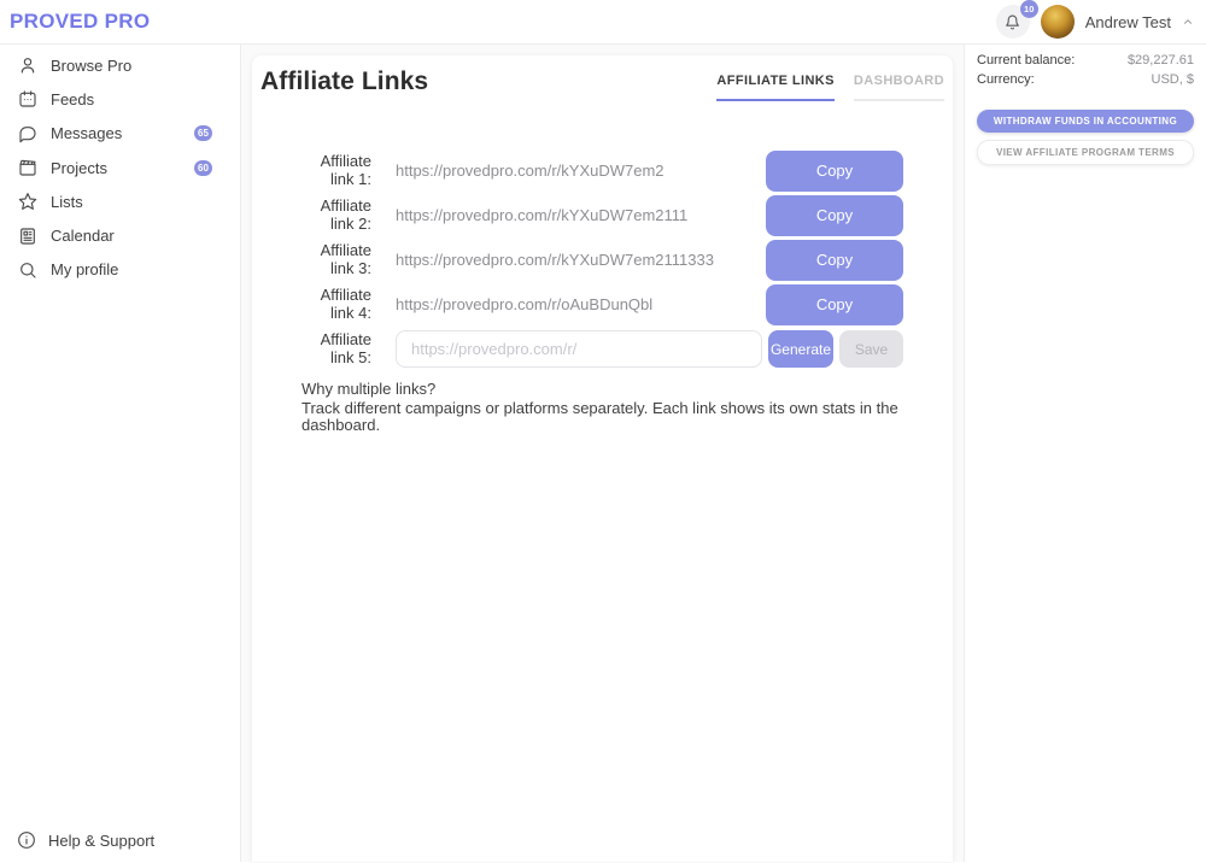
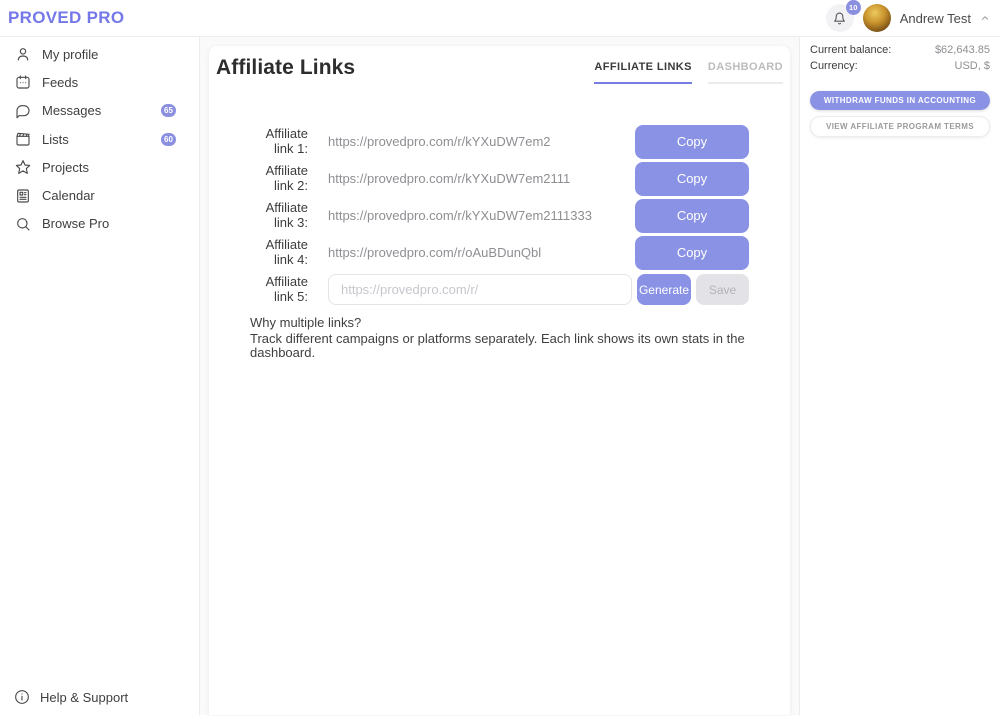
  PROVED PRO
  10
  Andrew Test
- Browse Pro
+ My profile
  Feeds
  Messages
  65
- Projects
+ Lists
  60
- Lists
+ Projects
  Calendar
- My profile
+ Browse Pro
  Help & Support
  Affiliate Links
  AFFILIATE LINKS
  DASHBOARD
  Affiliate link 1:
  https://provedpro.com/r/kYXuDW7em2
  Copy
  Affiliate link 2:
  https://provedpro.com/r/kYXuDW7em2111
  Copy
  Affiliate link 3:
  https://provedpro.com/r/kYXuDW7em2111333
  Copy
  Affiliate link 4:
  https://provedpro.com/r/oAuBDunQbl
  Copy
  Affiliate link 5:
  https://provedpro.com/r/
  Generate
  Save
  Why multiple links?
  Track different campaigns or platforms separately. Each link shows its own stats in the dashboard.
  Current balance:
- $29,227.61
+ $62,643.85
  Currency:
  USD, $
  WITHDRAW FUNDS IN ACCOUNTING
  VIEW AFFILIATE PROGRAM TERMS
